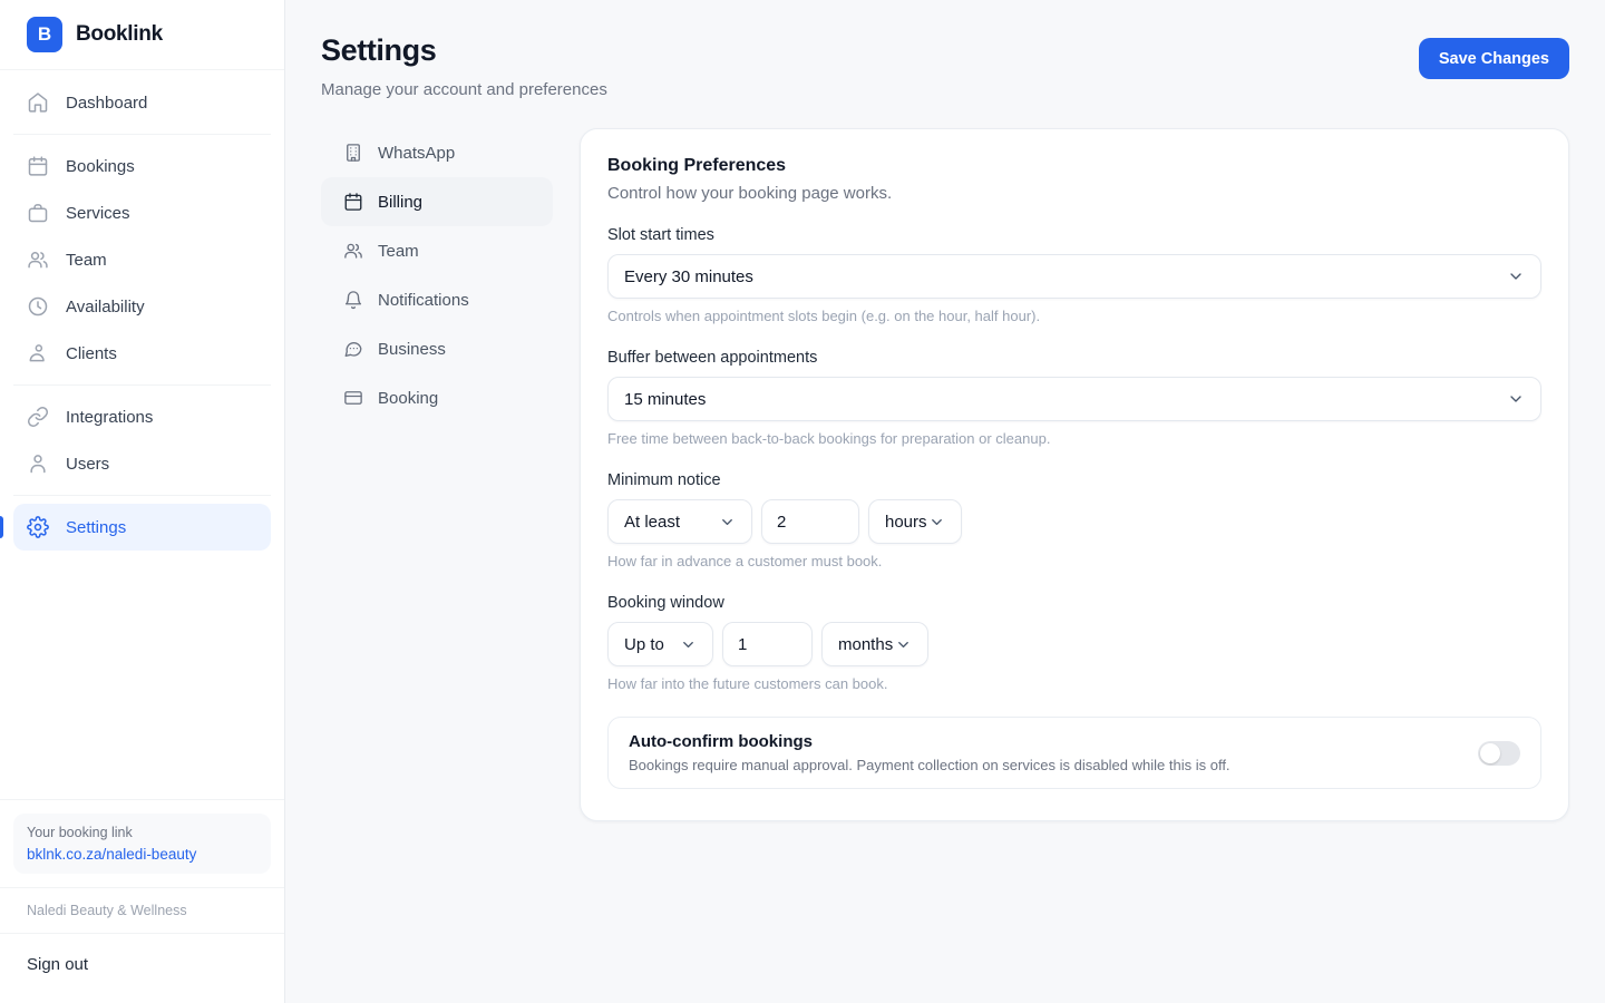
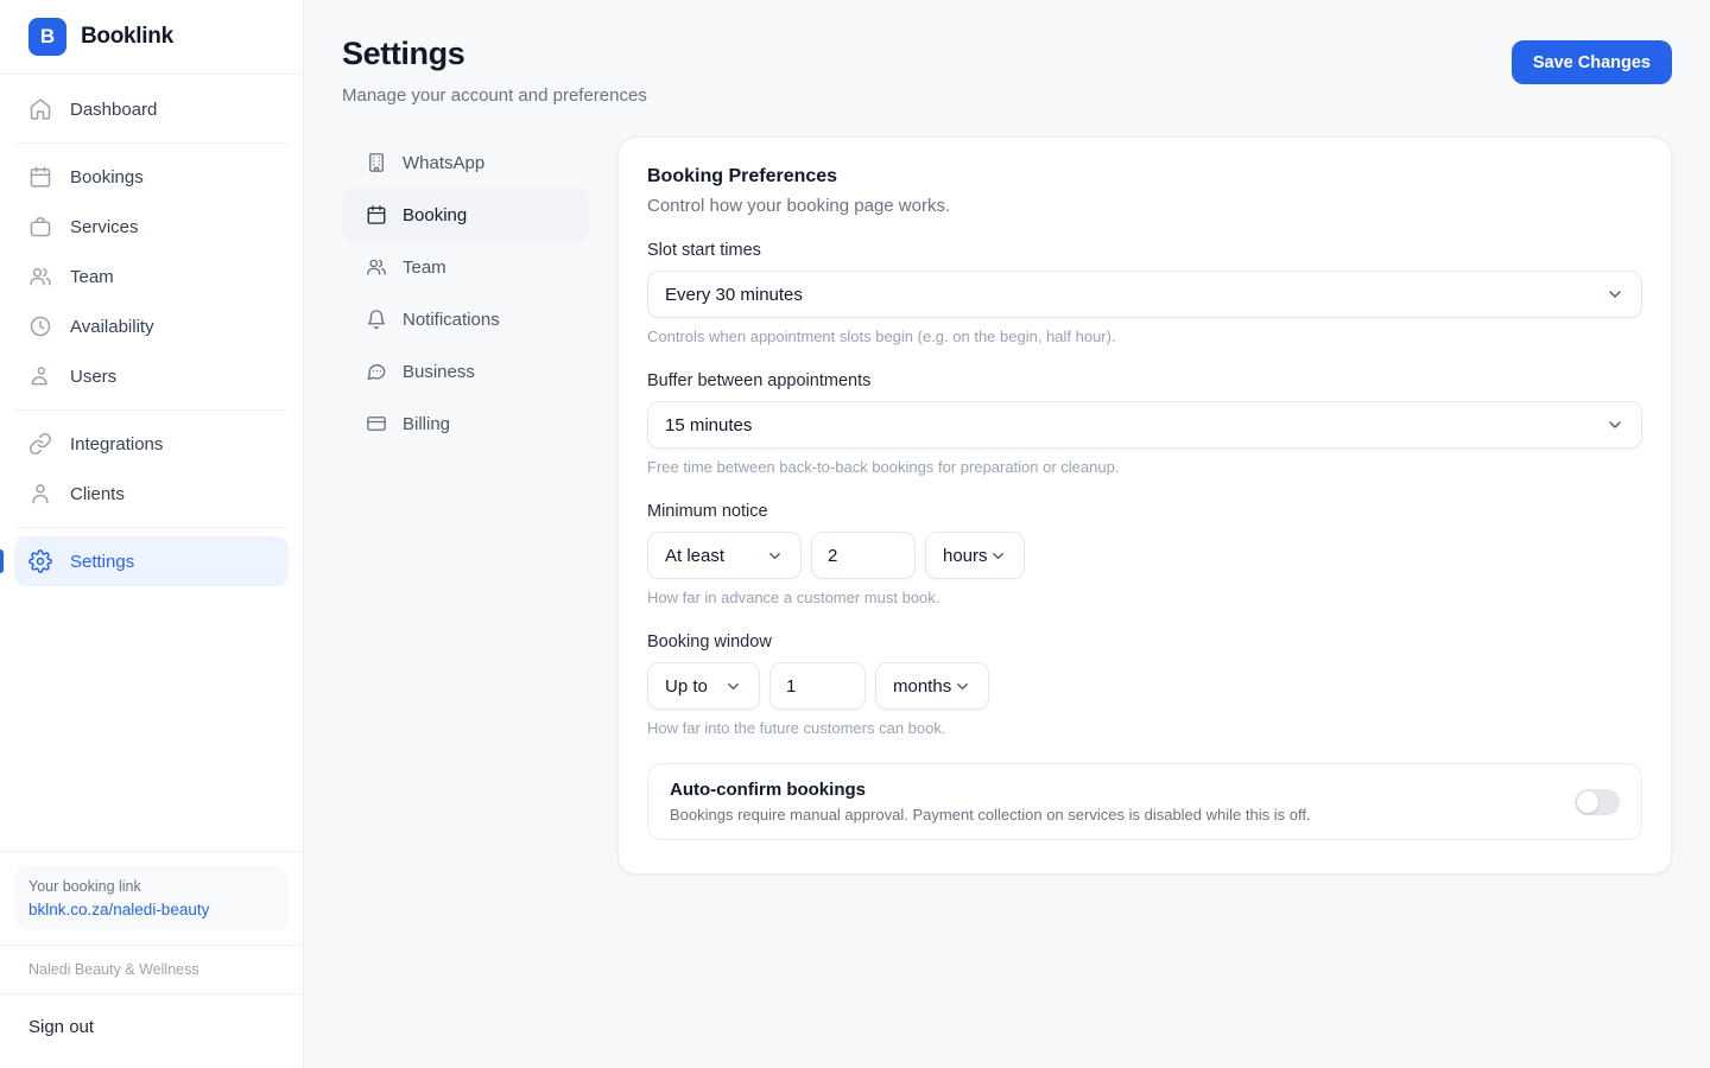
  B
  Booklink
  Dashboard
  Bookings
  Services
  Team
  Availability
- Clients
+ Users
  Integrations
- Users
+ Clients
  Settings
  Your booking link
  bklnk.co.za/naledi-beauty
  Naledi Beauty & Wellness
  Sign out
  Settings
  Manage your account and preferences
  Save Changes
  WhatsApp
- Billing
+ Booking
  Team
  Notifications
  Business
- Booking
+ Billing
  Booking Preferences
  Control how your booking page works.
  Slot start times
  Every 30 minutes
- Controls when appointment slots begin (e.g. on the hour, half hour).
+ Controls when appointment slots begin (e.g. on the begin, half hour).
  Buffer between appointments
  15 minutes
  Free time between back-to-back bookings for preparation or cleanup.
  Minimum notice
  At least
  2
  hours
  How far in advance a customer must book.
  Booking window
  Up to
  1
  months
  How far into the future customers can book.
  Auto-confirm bookings
  Bookings require manual approval. Payment collection on services is disabled while this is off.
